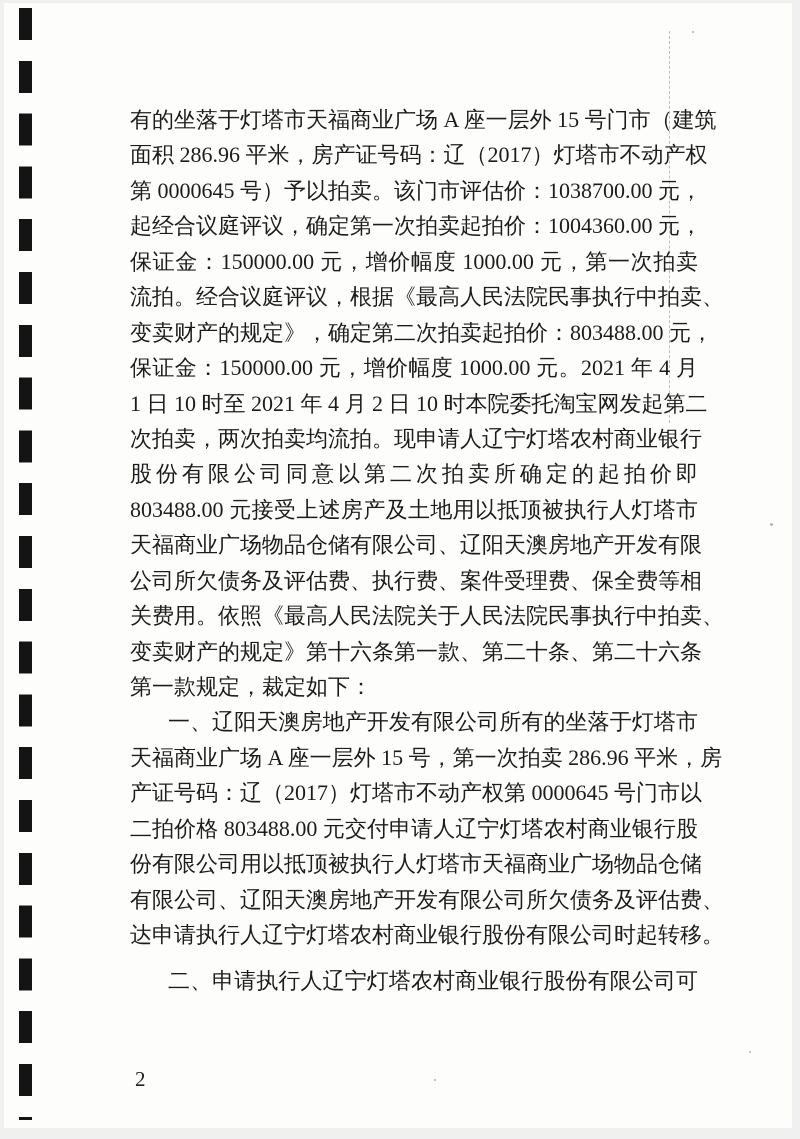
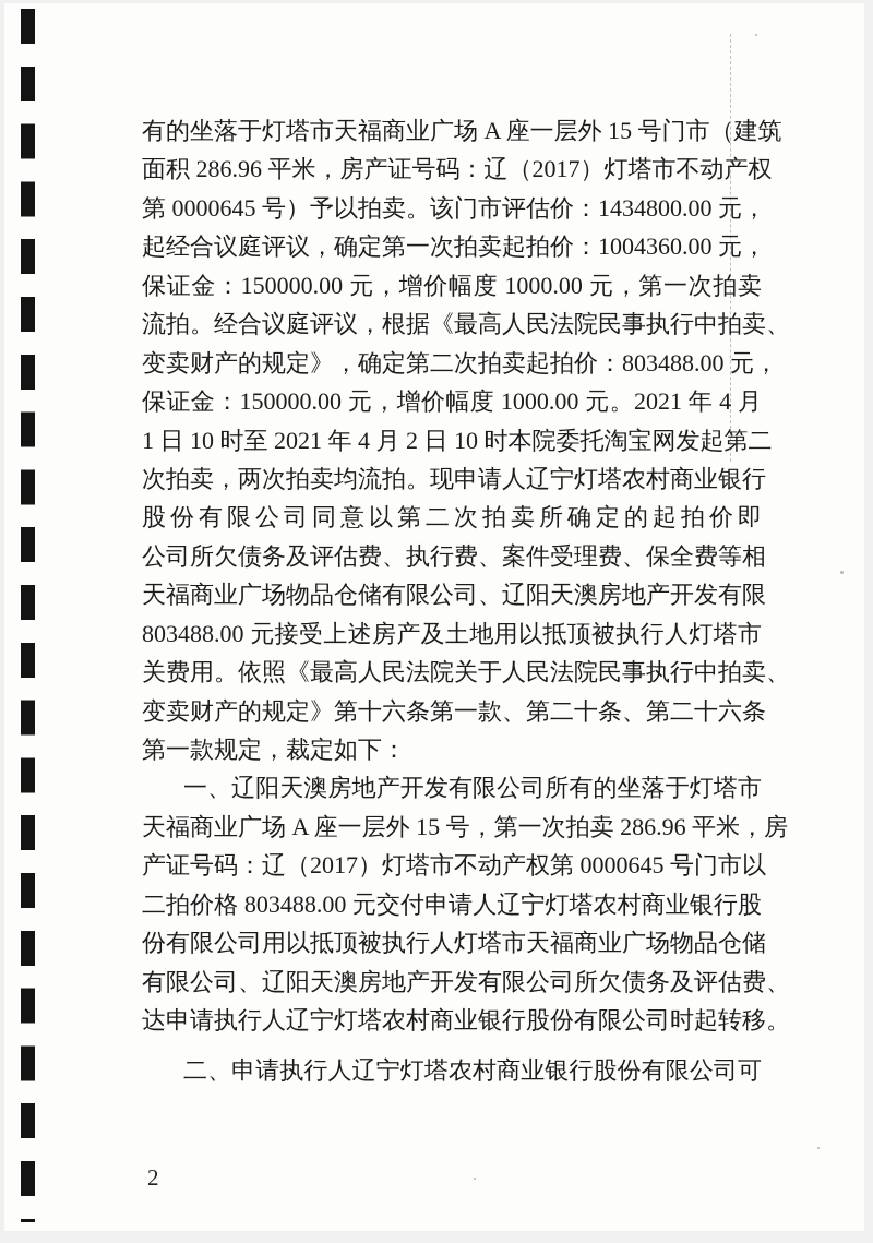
  有的坐落于灯塔市天福商业广场 A 座一层外 15 号门市（建筑
  面积 286.96 平米，房产证号码：辽（2017）灯塔市不动产权
- 第 0000645 号）予以拍卖。该门市评估价：1038700.00 元，
+ 第 0000645 号）予以拍卖。该门市评估价：1434800.00 元，
  起经合议庭评议，确定第一次拍卖起拍价：1004360.00 元，
  保证金：150000.00 元，增价幅度 1000.00 元，第一次拍卖
  流拍。经合议庭评议，根据《最高人民法院民事执行中拍卖、
  变卖财产的规定》，确定第二次拍卖起拍价：803488.00 元，
  保证金：150000.00 元，增价幅度 1000.00 元。2021 年 4 月
  1 日 10 时至 2021 年 4 月 2 日 10 时本院委托淘宝网发起第二
  次拍卖，两次拍卖均流拍。现申请人辽宁灯塔农村商业银行
  股份有限公司同意以第二次拍卖所确定的起拍价即
- 803488.00 元接受上述房产及土地用以抵顶被执行人灯塔市
+ 公司所欠债务及评估费、执行费、案件受理费、保全费等相
  天福商业广场物品仓储有限公司、辽阳天澳房地产开发有限
- 公司所欠债务及评估费、执行费、案件受理费、保全费等相
+ 803488.00 元接受上述房产及土地用以抵顶被执行人灯塔市
  关费用。依照《最高人民法院关于人民法院民事执行中拍卖、
  变卖财产的规定》第十六条第一款、第二十条、第二十六条
  第一款规定，裁定如下：
  一、辽阳天澳房地产开发有限公司所有的坐落于灯塔市
  天福商业广场 A 座一层外 15 号，第一次拍卖 286.96 平米，房
  产证号码：辽（2017）灯塔市不动产权第 0000645 号门市以
  二拍价格 803488.00 元交付申请人辽宁灯塔农村商业银行股
  份有限公司用以抵顶被执行人灯塔市天福商业广场物品仓储
  有限公司、辽阳天澳房地产开发有限公司所欠债务及评估费、
  达申请执行人辽宁灯塔农村商业银行股份有限公司时起转移。
  二、申请执行人辽宁灯塔农村商业银行股份有限公司可
  2
